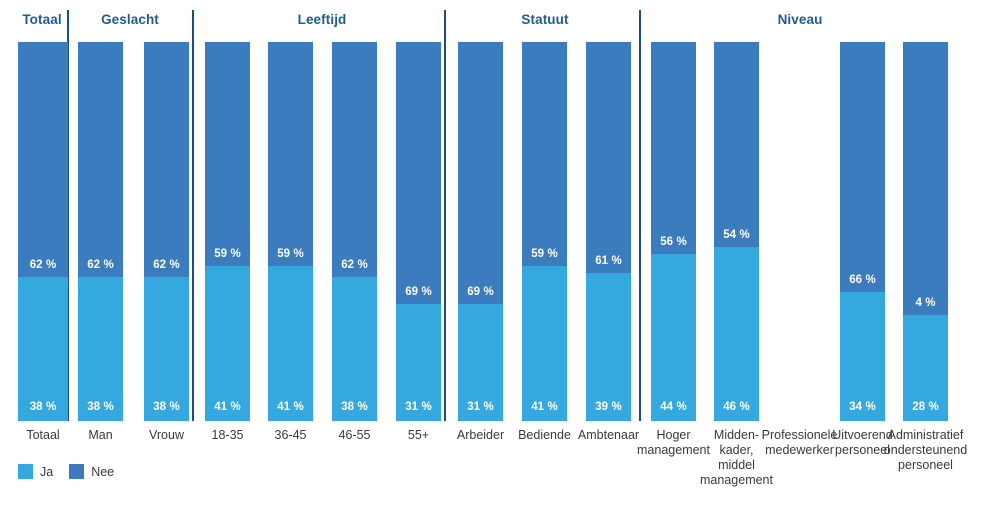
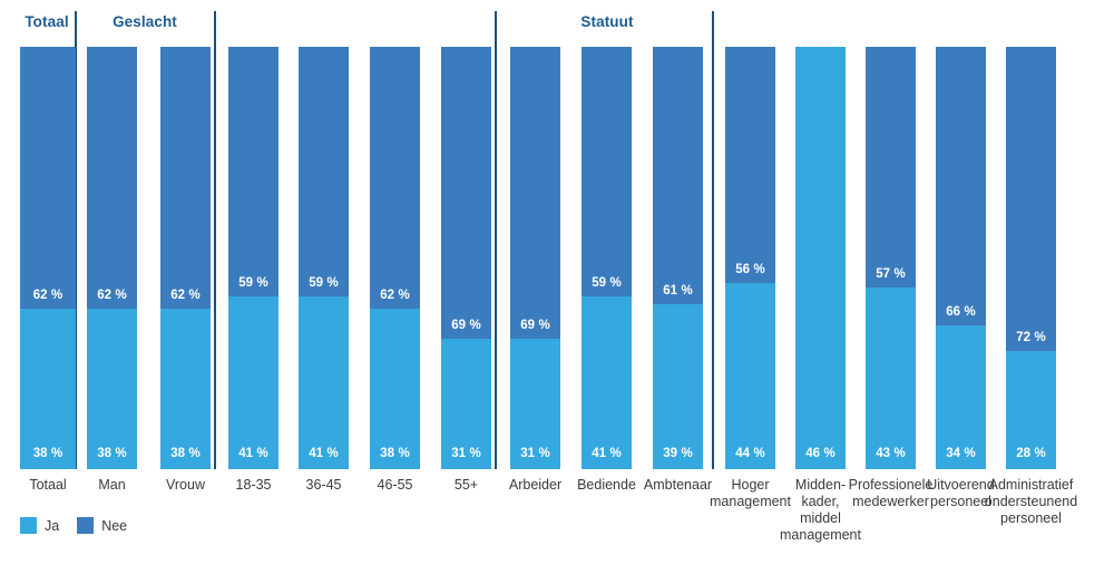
  Totaal
  Geslacht
- Leeftijd
  Statuut
- Niveau
  62 %
  38 %
  Totaal
  62 %
  38 %
  Man
  62 %
  38 %
  Vrouw
  59 %
  41 %
  18-35
  59 %
  41 %
  36-45
  62 %
  38 %
  46-55
  69 %
  31 %
  55+
  69 %
  31 %
  Arbeider
  59 %
  41 %
  Bediende
  61 %
  39 %
  Ambtenaar
  56 %
  44 %
  Hoger
  management
- 54 %
  46 %
  Midden-
  kader,
  middel
  management
+ 57 %
+ 43 %
  Professionele
  medewerker
  66 %
  34 %
  Uitvoerend
  personeel
- 4 %
+ 72 %
  28 %
  Administratief
  ondersteunend
  personeel
  Ja
  Nee
